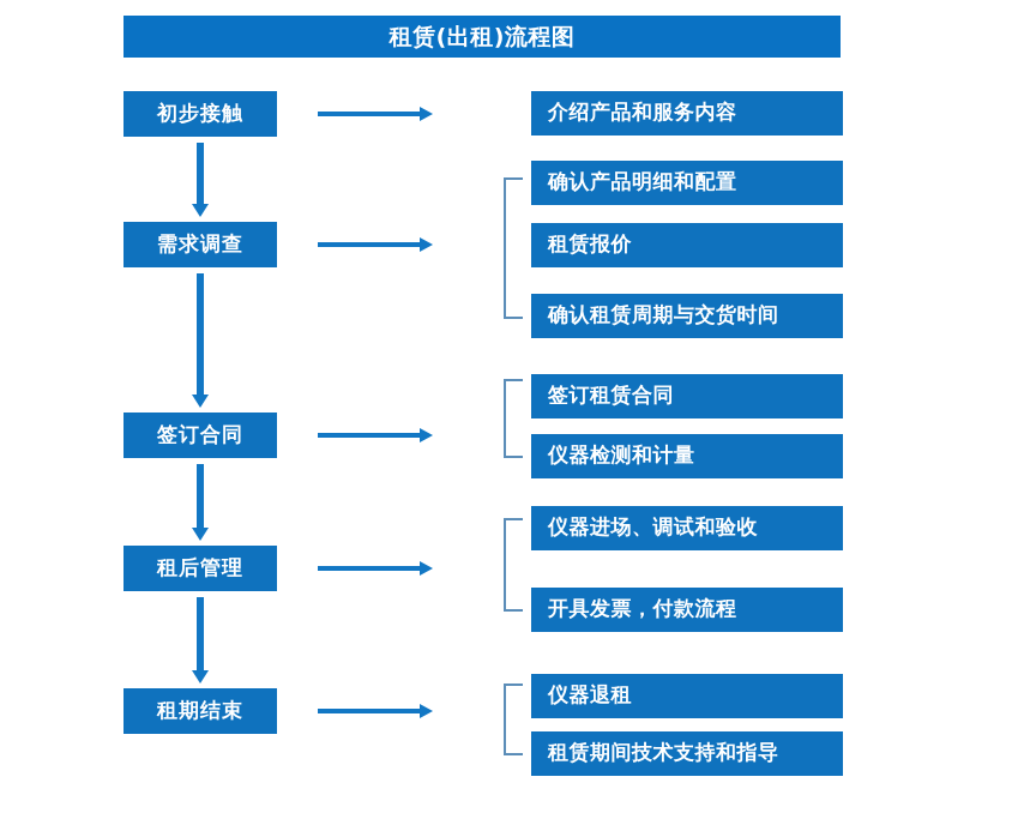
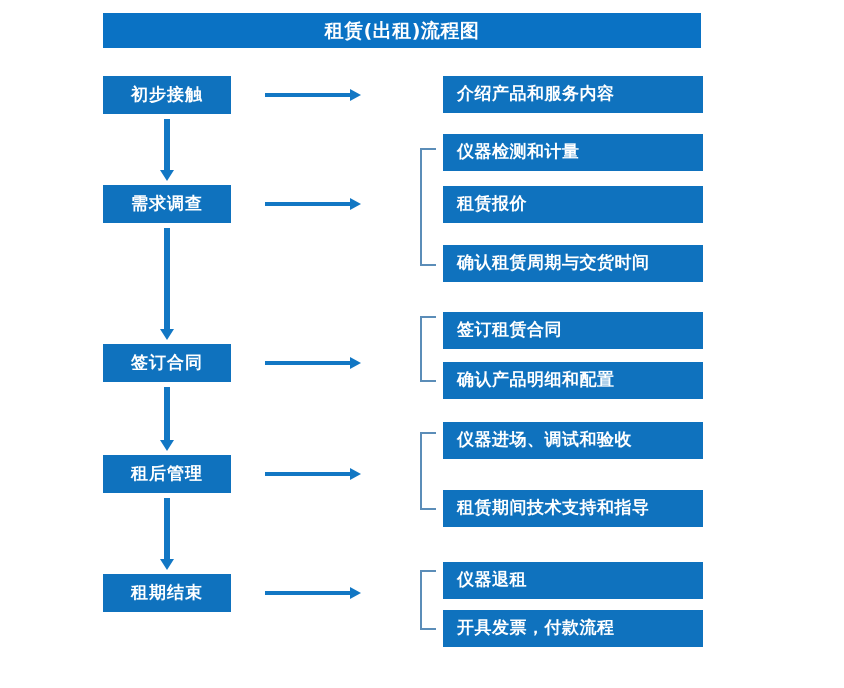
  租赁(出租)流程图
  初步接触
  需求调查
  签订合同
  租后管理
  租期结束
  介绍产品和服务内容
- 确认产品明细和配置
+ 仪器检测和计量
  租赁报价
  确认租赁周期与交货时间
  签订租赁合同
- 仪器检测和计量
+ 确认产品明细和配置
  仪器进场、调试和验收
- 开具发票，付款流程
+ 租赁期间技术支持和指导
  仪器退租
- 租赁期间技术支持和指导
+ 开具发票，付款流程
